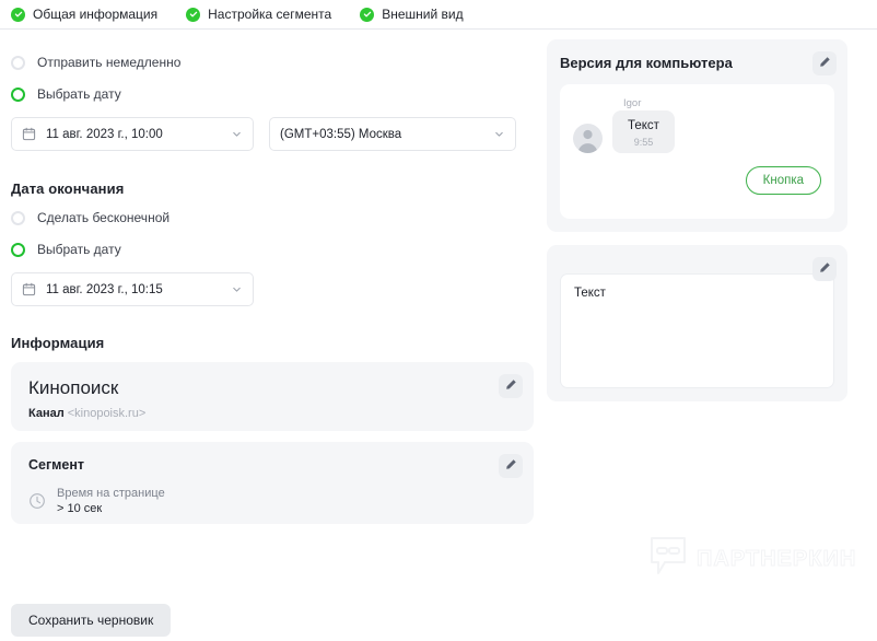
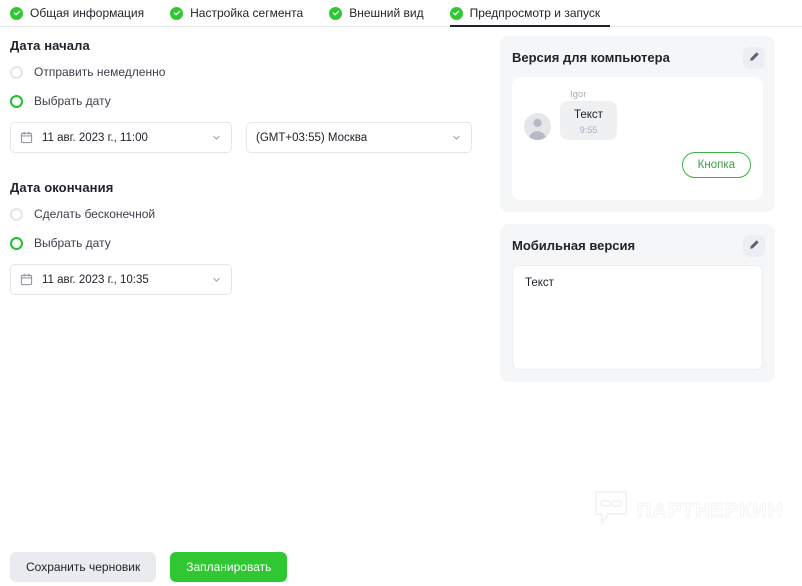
  Общая информация
  Настройка сегмента
  Внешний вид
+ Предпросмотр и запуск
+ Дата начала
  Отправить немедленно
  Выбрать дату
- 11 авг. 2023 г., 10:00
+ 11 авг. 2023 г., 11:00
  (GMT+03:55) Москва
  Дата окончания
  Сделать бесконечной
  Выбрать дату
- 11 авг. 2023 г., 10:15
+ 11 авг. 2023 г., 10:35
- Информация
- Кинопоиск
- Канал <kinopoisk.ru>
- Сегмент
- Время на странице
- > 10 сек
  Сохранить черновик
+ Запланировать
  Версия для компьютера
  Igor
  Текст
  9:55
  Кнопка
+ Мобильная версия
  Текст
